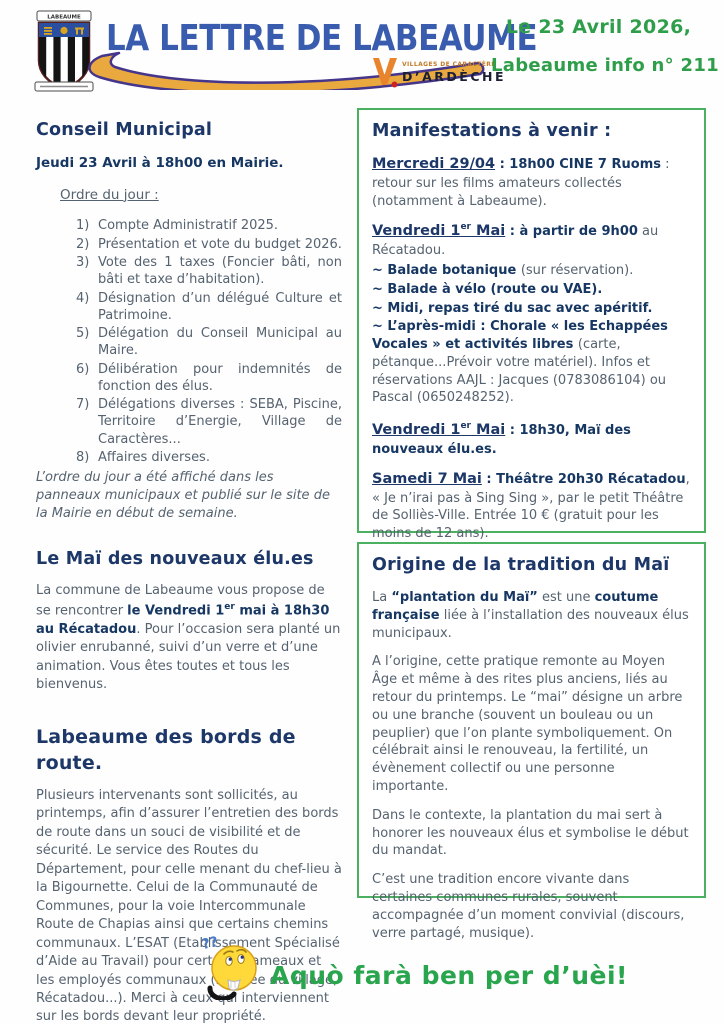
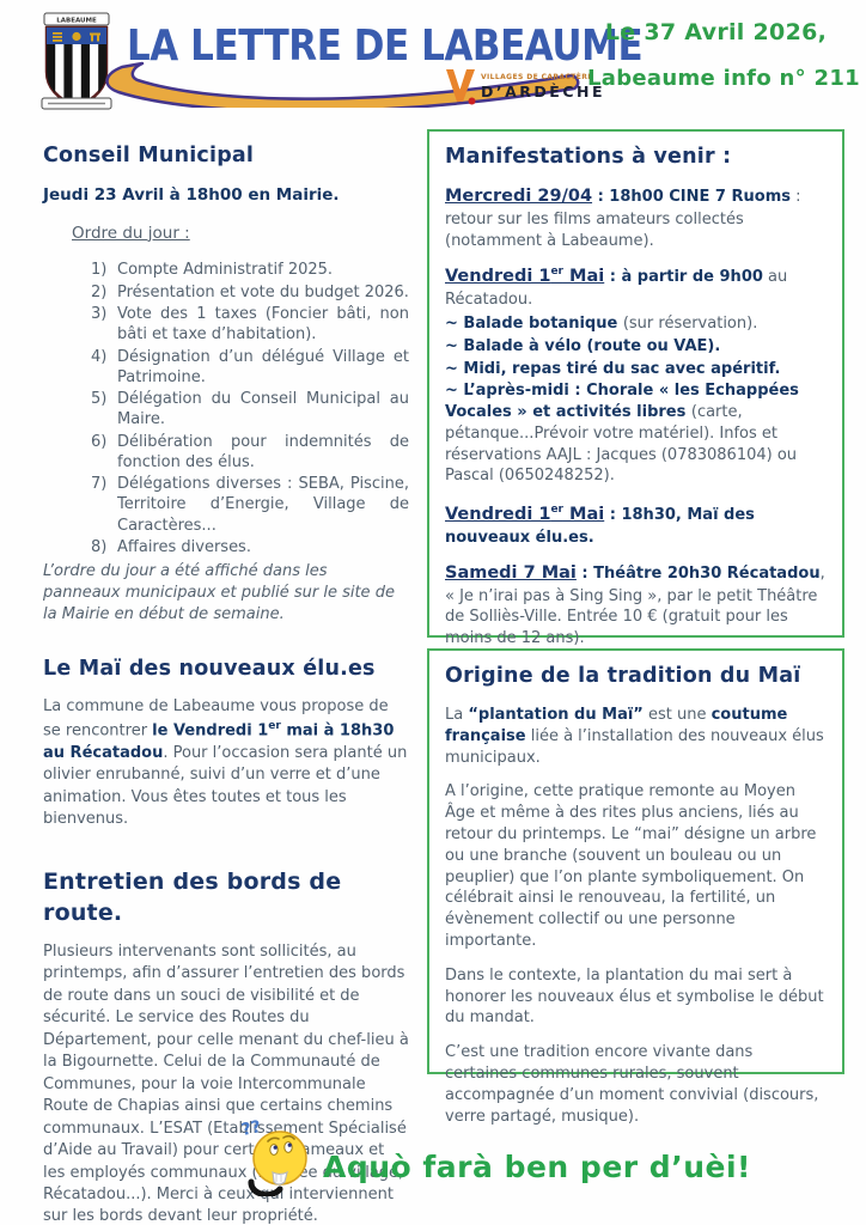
  LA LETTRE DE LABEAUME
  D’ARDÈCHE
- Le 23 Avril 2026,
+ Le 37 Avril 2026,
  Labeaume info n° 211
  Conseil Municipal
  Jeudi 23 Avril à 18h00 en Mairie.
  Ordre du jour :
  1)
  Compte Administratif 2025.
  2)
  Présentation et vote du budget 2026.
  3)
  Vote des 1 taxes (Foncier bâti, non bâti et taxe d’habitation).
  4)
- Désignation d’un délégué Culture et Patrimoine.
+ Désignation d’un délégué Village et Patrimoine.
  5)
  Délégation du Conseil Municipal au Maire.
  6)
  Délibération pour indemnités de fonction des élus.
  7)
  Délégations diverses : SEBA, Piscine, Territoire d’Energie, Village de Caractères...
  8)
  Affaires diverses.
  L’ordre du jour a été affiché dans les panneaux municipaux et publié sur le site de la Mairie en début de semaine.
  Le Maï des nouveaux élu.es
  La commune de Labeaume vous propose de se rencontrer le Vendredi 1er mai à 18h30 au Récatadou. Pour l’occasion sera planté un olivier enrubanné, suivi d’un verre et d’une animation. Vous êtes toutes et tous les bienvenus.
- Labeaume des bords de route.
+ Entretien des bords de route.
  Plusieurs intervenants sont sollicités, au printemps, afin d’assurer l’entretien des bords de route dans un souci de visibilité et de sécurité. Le service des Routes du Département, pour celle menant du chef-lieu à la Bigournette. Celui de la Communauté de Communes, pour la voie Intercommunale Route de Chapias ainsi que certains chemins communaux. L’ESAT (Etablissement Spécialisé d’Aide au Travail) pour certmeaux et les employés communaux (ée du village, Récatadou...). Merci à ceuxi interviennent sur les bords devant leur propriété.
  Manifestations à venir :
  Mercredi 29/04 : 18h00 CINE 7 Ruoms : retour sur les films amateurs collectés (notamment à Labeaume).
  Vendredi 1er Mai : à partir de 9h00 au Récatadou.
  ~ Balade botanique (sur réservation).
  ~ Balade à vélo (route ou VAE).
  ~ Midi, repas tiré du sac avec apéritif.
  ~ L’après-midi : Chorale « les Echappées Vocales » et activités libres (carte, pétanque...Prévoir votre matériel). Infos et réservations AAJL : Jacques (0783086104) ou Pascal (0650248252).
  Vendredi 1er Mai : 18h30, Maï des nouveaux élu.es.
  Samedi 7 Mai : Théâtre 20h30 Récatadou, « Je n’irai pas à Sing Sing », par le petit Théâtre de Solliès-Ville. Entrée 10 € (gratuit pour les moins de 12 ans).
  Origine de la tradition du Maï
  La “plantation du Maï” est une coutume française liée à l’installation des nouveaux élus municipaux.
  A l’origine, cette pratique remonte au Moyen Âge et même à des rites plus anciens, liés au retour du printemps. Le “mai” désigne un arbre ou une branche (souvent un bouleau ou un peuplier) que l’on plante symboliquement. On célébrait ainsi le renouveau, la fertilité, un évènement collectif ou une personne importante.
  Dans le contexte, la plantation du mai sert à honorer les nouveaux élus et symbolise le début du mandat.
  C’est une tradition encore vivante dans certaines communes rurales, souvent accompagnée d’un moment convivial (discours, verre partagé, musique).
  Aquò farà ben per d’uèi!
